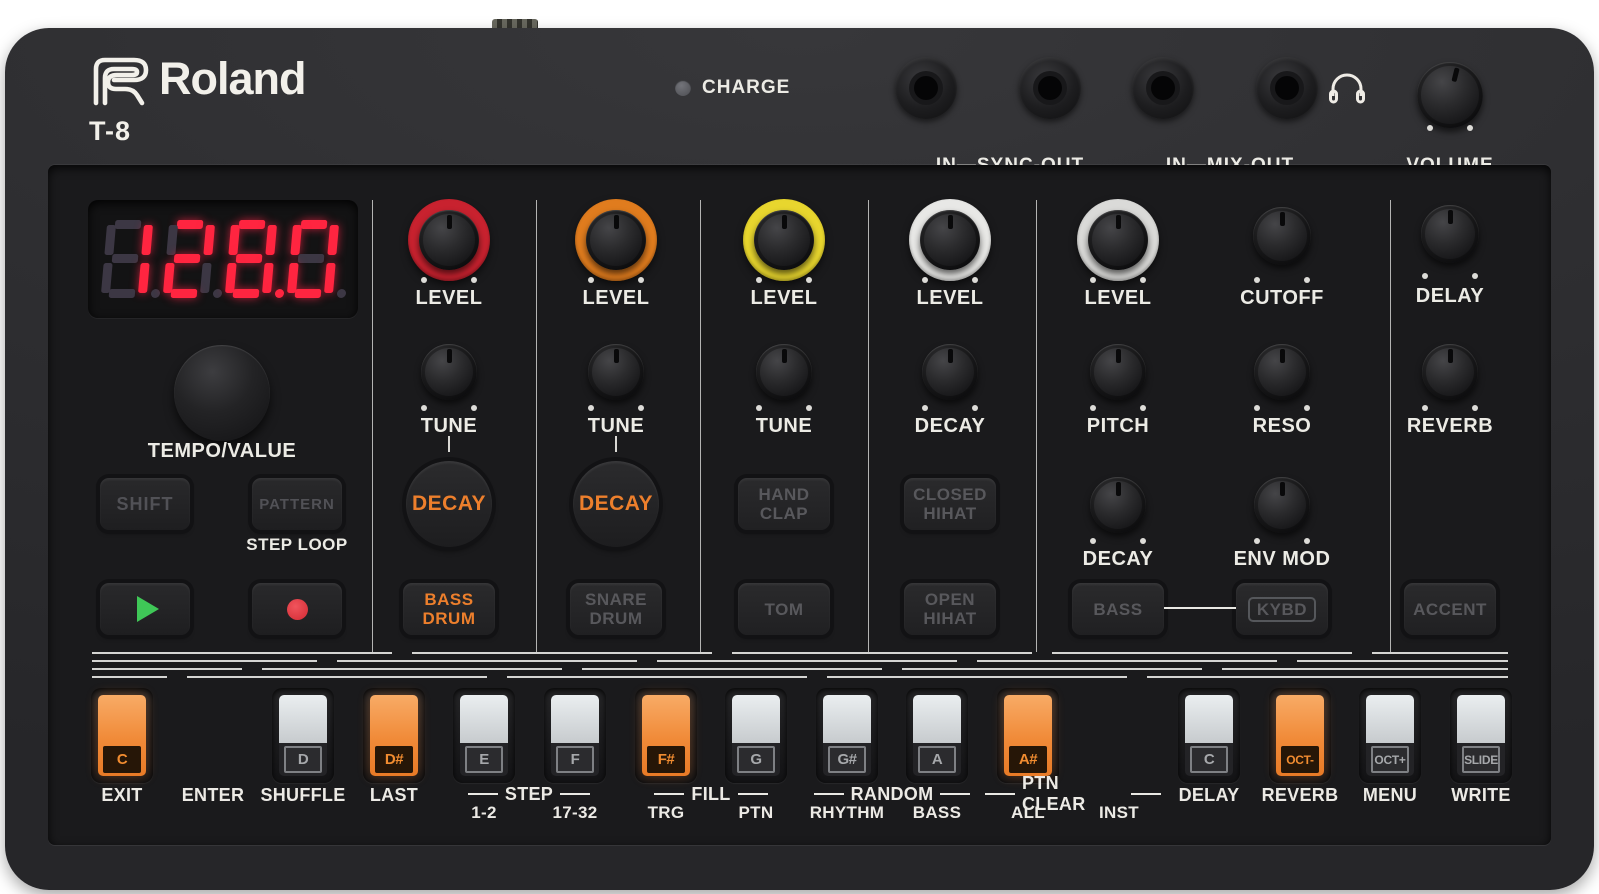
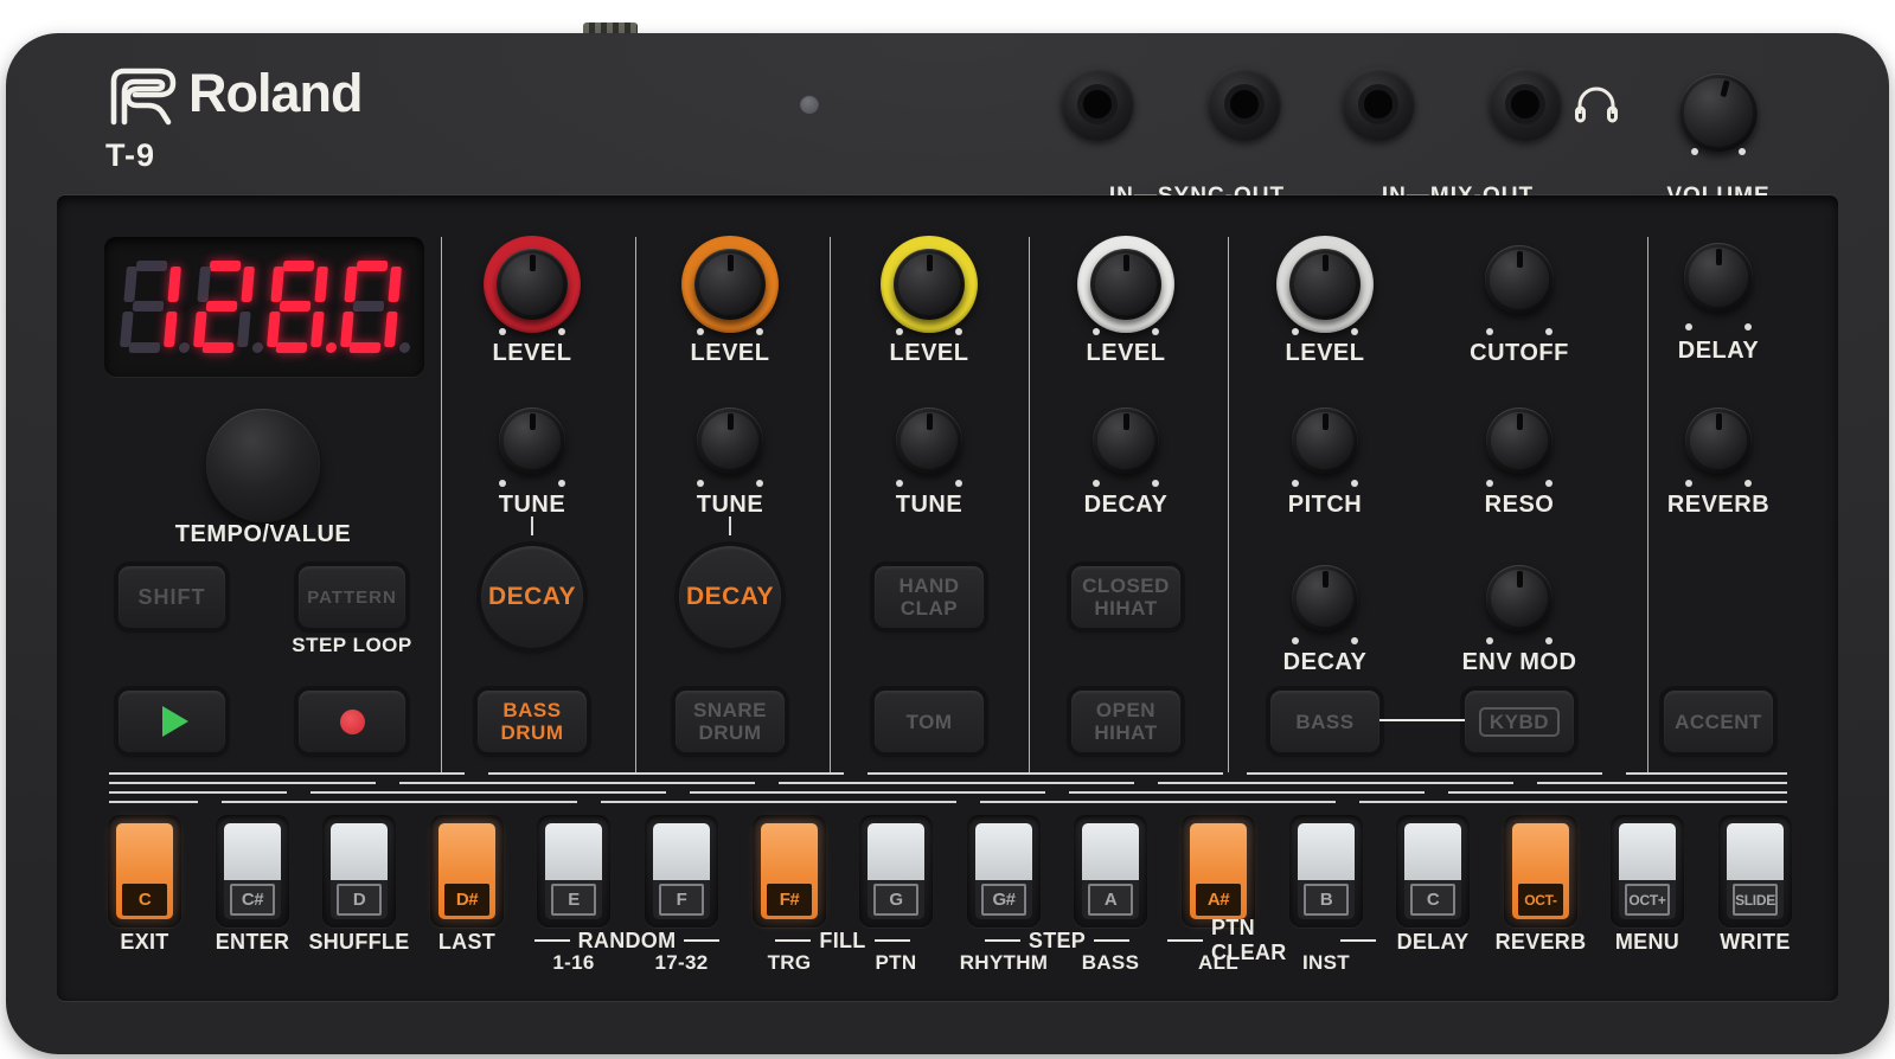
  Roland
- T-8
+ T-9
- CHARGE
  TEMPO/VALUE
  SHIFT
  PATTERN
  STEP LOOP
  LEVEL
  TUNE
  DECAY
  BASS
  DRUM
  LEVEL
  TUNE
  DECAY
  SNARE
  DRUM
  LEVEL
  TUNE
  HAND
  CLAP
  TOM
  LEVEL
  DECAY
  CLOSED
  HIHAT
  OPEN
  HIHAT
  LEVEL
  PITCH
  DECAY
  BASS
  CUTOFF
  RESO
  ENV MOD
  KYBD
  DELAY
  REVERB
  ACCENT
  C
  EXIT
+ C#
  ENTER
  D
  SHUFFLE
  D#
  LAST
  E
- 1-2
+ 1-16
  F
  17-32
  F#
  TRG
  G
  PTN
  G#
  RHYTHM
  A
  BASS
  A#
  ALL
+ B
  INST
  C
  DELAY
  OCT-
  REVERB
  OCT+
  MENU
  SLIDE
  WRITE
- STEP
+ RANDOM
  FILL
- RANDOM
+ STEP
  PTN CLEAR
